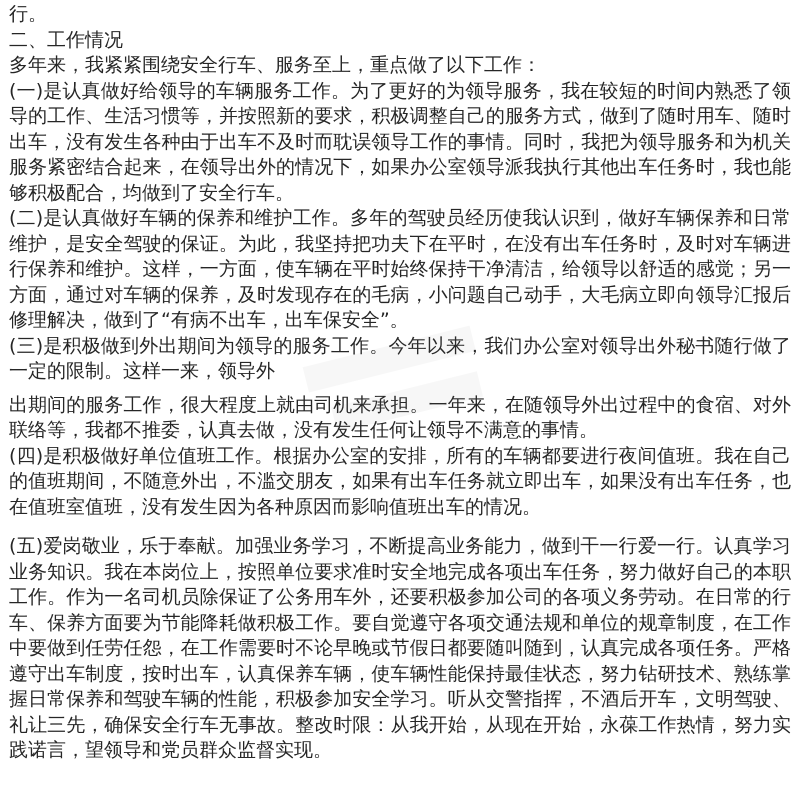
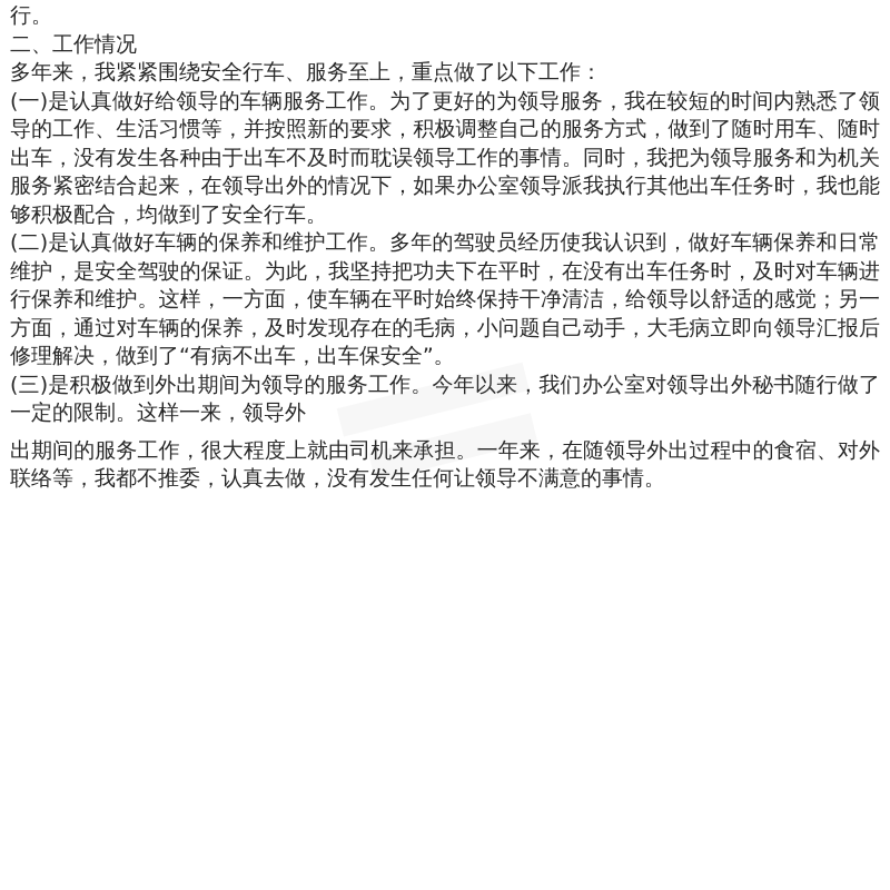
  行。
  二、工作情况
  多年来，我紧紧围绕安全行车、服务至上，重点做了以下工作：
  (一)是认真做好给领导的车辆服务工作。为了更好的为领导服务，我在较短的时间内熟悉了领导的工作、生活习惯等，并按照新的要求，积极调整自己的服务方式，做到了随时用车、随时出车，没有发生各种由于出车不及时而耽误领导工作的事情。同时，我把为领导服务和为机关服务紧密结合起来，在领导出外的情况下，如果办公室领导派我执行其他出车任务时，我也能够积极配合，均做到了安全行车。
  (二)是认真做好车辆的保养和维护工作。多年的驾驶员经历使我认识到，做好车辆保养和日常维护，是安全驾驶的保证。为此，我坚持把功夫下在平时，在没有出车任务时，及时对车辆进行保养和维护。这样，一方面，使车辆在平时始终保持干净清洁，给领导以舒适的感觉；另一方面，通过对车辆的保养，及时发现存在的毛病，小问题自己动手，大毛病立即向领导汇报后修理解决，做到了“有病不出车，出车保安全”。
  (三)是积极做到外出期间为领导的服务工作。今年以来，我们办公室对领导出外秘书随行做了一定的限制。这样一来，领导外
  出期间的服务工作，很大程度上就由司机来承担。一年来，在随领导外出过程中的食宿、对外联络等，我都不推委，认真去做，没有发生任何让领导不满意的事情。
- (四)是积极做好单位值班工作。根据办公室的安排，所有的车辆都要进行夜间值班。我在自己的值班期间，不随意外出，不滥交朋友，如果有出车任务就立即出车，如果没有出车任务，也在值班室值班，没有发生因为各种原因而影响值班出车的情况。
- (五)爱岗敬业，乐于奉献。加强业务学习，不断提高业务能力，做到干一行爱一行。认真学习业务知识。我在本岗位上，按照单位要求准时安全地完成各项出车任务，努力做好自己的本职工作。作为一名司机员除保证了公务用车外，还要积极参加公司的各项义务劳动。在日常的行车、保养方面要为节能降耗做积极工作。要自觉遵守各项交通法规和单位的规章制度，在工作中要做到任劳任怨，在工作需要时不论早晚或节假日都要随叫随到，认真完成各项任务。严格遵守出车制度，按时出车，认真保养车辆，使车辆性能保持最佳状态，努力钻研技术、熟练掌握日常保养和驾驶车辆的性能，积极参加安全学习。听从交警指挥，不酒后开车，文明驾驶、礼让三先，确保安全行车无事故。整改时限：从我开始，从现在开始，永葆工作热情，努力实践诺言，望领导和党员群众监督实现。
